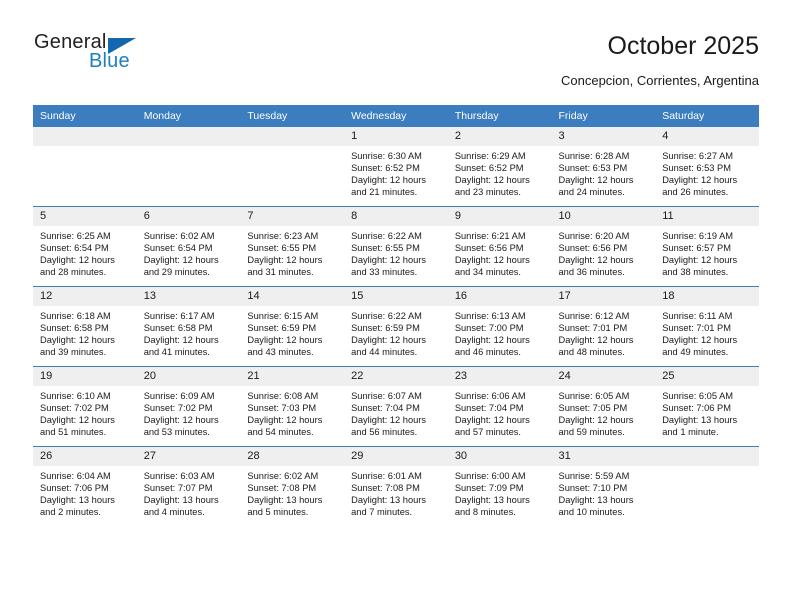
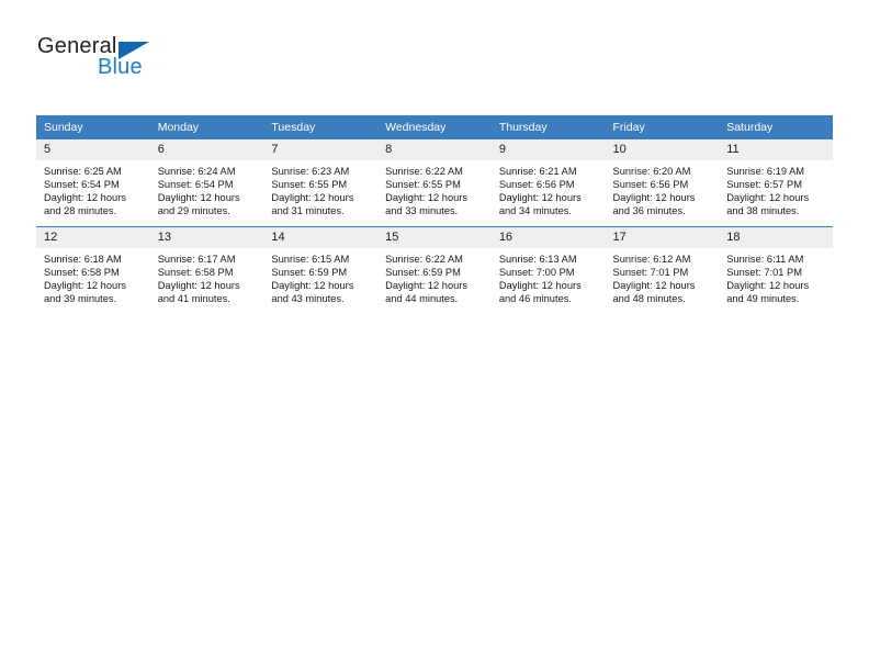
  General
  Blue
- October 2025
- Concepcion, Corrientes, Argentina
  Sunday	Monday	Tuesday	Wednesday	Thursday	Friday	Saturday
- 			1Sunrise: 6:30 AMSunset: 6:52 PMDaylight: 12 hoursand 21 minutes.	2Sunrise: 6:29 AMSunset: 6:52 PMDaylight: 12 hoursand 23 minutes.	3Sunrise: 6:28 AMSunset: 6:53 PMDaylight: 12 hoursand 24 minutes.	4Sunrise: 6:27 AMSunset: 6:53 PMDaylight: 12 hoursand 26 minutes.
- 5Sunrise: 6:25 AMSunset: 6:54 PMDaylight: 12 hoursand 28 minutes.	6Sunrise: 6:02 AMSunset: 6:54 PMDaylight: 12 hoursand 29 minutes.	7Sunrise: 6:23 AMSunset: 6:55 PMDaylight: 12 hoursand 31 minutes.	8Sunrise: 6:22 AMSunset: 6:55 PMDaylight: 12 hoursand 33 minutes.	9Sunrise: 6:21 AMSunset: 6:56 PMDaylight: 12 hoursand 34 minutes.	10Sunrise: 6:20 AMSunset: 6:56 PMDaylight: 12 hoursand 36 minutes.	11Sunrise: 6:19 AMSunset: 6:57 PMDaylight: 12 hoursand 38 minutes.
+ 5Sunrise: 6:25 AMSunset: 6:54 PMDaylight: 12 hoursand 28 minutes.	6Sunrise: 6:24 AMSunset: 6:54 PMDaylight: 12 hoursand 29 minutes.	7Sunrise: 6:23 AMSunset: 6:55 PMDaylight: 12 hoursand 31 minutes.	8Sunrise: 6:22 AMSunset: 6:55 PMDaylight: 12 hoursand 33 minutes.	9Sunrise: 6:21 AMSunset: 6:56 PMDaylight: 12 hoursand 34 minutes.	10Sunrise: 6:20 AMSunset: 6:56 PMDaylight: 12 hoursand 36 minutes.	11Sunrise: 6:19 AMSunset: 6:57 PMDaylight: 12 hoursand 38 minutes.
  12Sunrise: 6:18 AMSunset: 6:58 PMDaylight: 12 hoursand 39 minutes.	13Sunrise: 6:17 AMSunset: 6:58 PMDaylight: 12 hoursand 41 minutes.	14Sunrise: 6:15 AMSunset: 6:59 PMDaylight: 12 hoursand 43 minutes.	15Sunrise: 6:22 AMSunset: 6:59 PMDaylight: 12 hoursand 44 minutes.	16Sunrise: 6:13 AMSunset: 7:00 PMDaylight: 12 hoursand 46 minutes.	17Sunrise: 6:12 AMSunset: 7:01 PMDaylight: 12 hoursand 48 minutes.	18Sunrise: 6:11 AMSunset: 7:01 PMDaylight: 12 hoursand 49 minutes.
- 19Sunrise: 6:10 AMSunset: 7:02 PMDaylight: 12 hoursand 51 minutes.	20Sunrise: 6:09 AMSunset: 7:02 PMDaylight: 12 hoursand 53 minutes.	21Sunrise: 6:08 AMSunset: 7:03 PMDaylight: 12 hoursand 54 minutes.	22Sunrise: 6:07 AMSunset: 7:04 PMDaylight: 12 hoursand 56 minutes.	23Sunrise: 6:06 AMSunset: 7:04 PMDaylight: 12 hoursand 57 minutes.	24Sunrise: 6:05 AMSunset: 7:05 PMDaylight: 12 hoursand 59 minutes.	25Sunrise: 6:05 AMSunset: 7:06 PMDaylight: 13 hoursand 1 minute.
- 26Sunrise: 6:04 AMSunset: 7:06 PMDaylight: 13 hoursand 2 minutes.	27Sunrise: 6:03 AMSunset: 7:07 PMDaylight: 13 hoursand 4 minutes.	28Sunrise: 6:02 AMSunset: 7:08 PMDaylight: 13 hoursand 5 minutes.	29Sunrise: 6:01 AMSunset: 7:08 PMDaylight: 13 hoursand 7 minutes.	30Sunrise: 6:00 AMSunset: 7:09 PMDaylight: 13 hoursand 8 minutes.	31Sunrise: 5:59 AMSunset: 7:10 PMDaylight: 13 hoursand 10 minutes.
